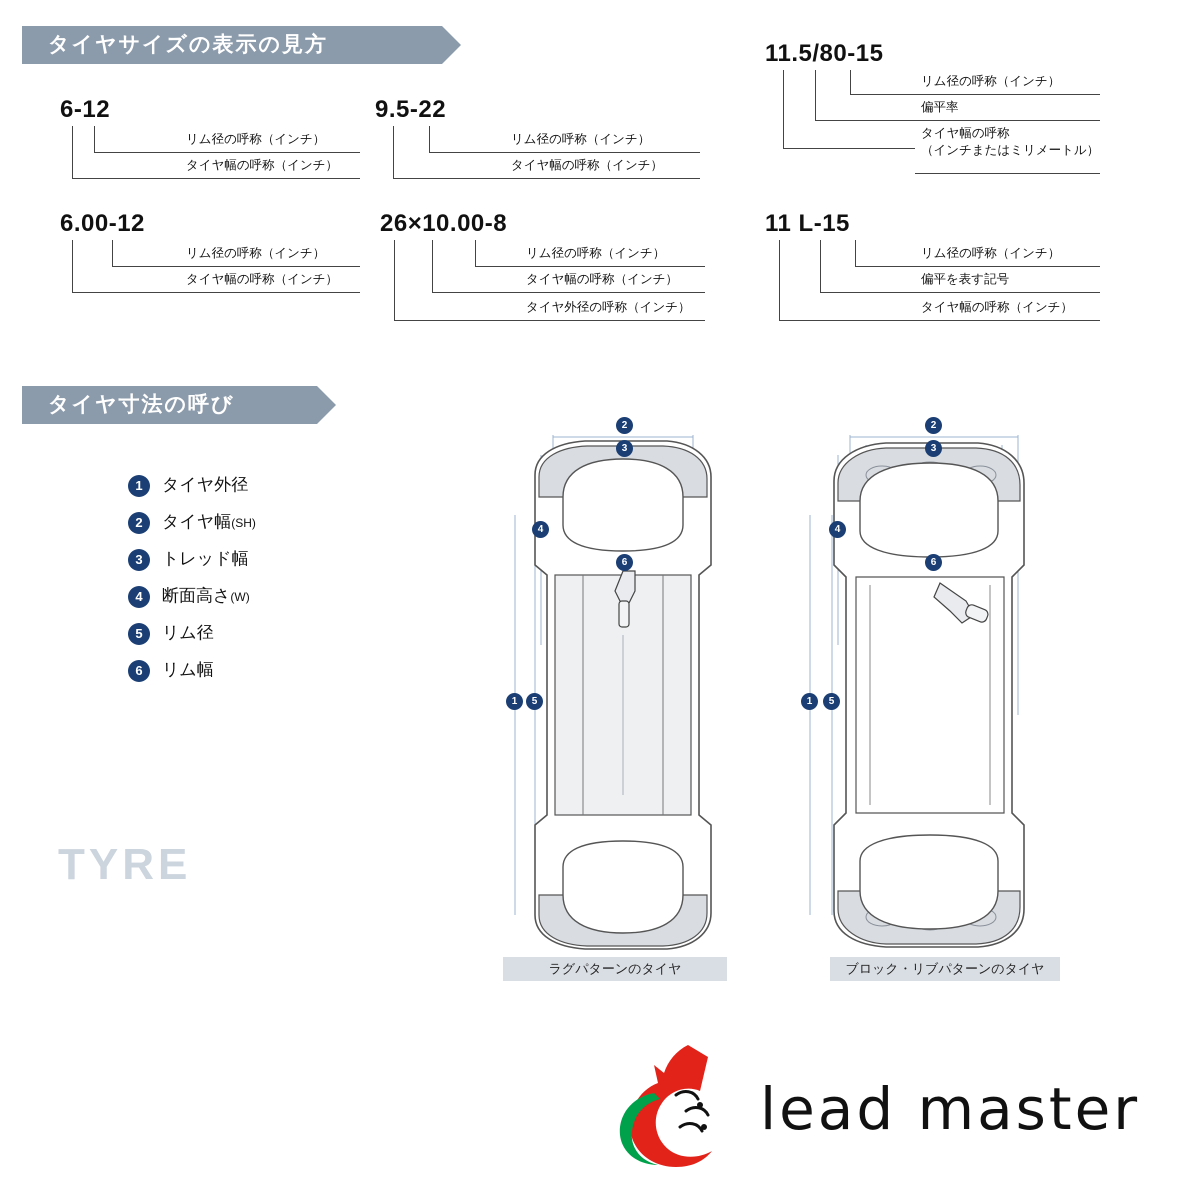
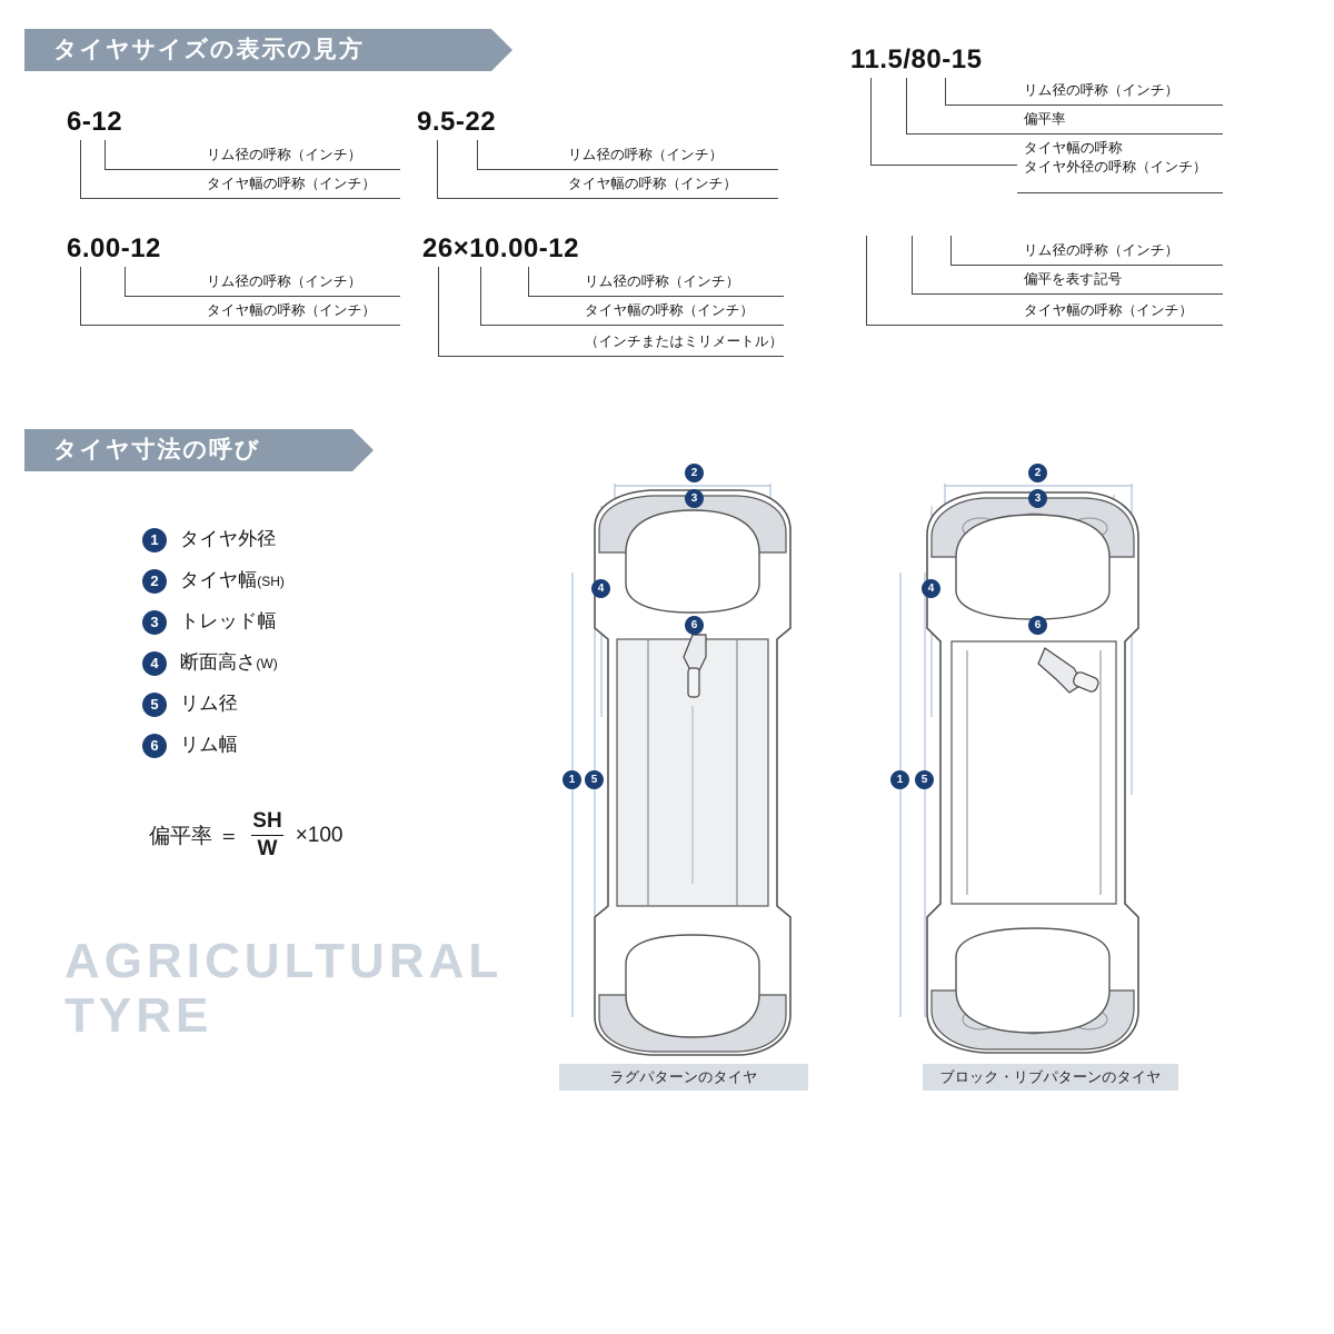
  タイヤサイズの表示の見方
  6-12
  リム径の呼称（インチ）
  タイヤ幅の呼称（インチ）
  9.5-22
  リム径の呼称（インチ）
  タイヤ幅の呼称（インチ）
  11.5/80-15
  リム径の呼称（インチ）
  偏平率
  タイヤ幅の呼称
- （インチまたはミリメートル）
+ タイヤ外径の呼称（インチ）
  6.00-12
  リム径の呼称（インチ）
  タイヤ幅の呼称（インチ）
- 26×10.00-8
+ 26×10.00-12
  リム径の呼称（インチ）
  タイヤ幅の呼称（インチ）
- タイヤ外径の呼称（インチ）
+ （インチまたはミリメートル）
- 11 L-15
  リム径の呼称（インチ）
  偏平を表す記号
  タイヤ幅の呼称（インチ）
  タイヤ寸法の呼び
  1
  タイヤ外径
  2
  タイヤ幅(SH)
  3
  トレッド幅
  4
  断面高さ(W)
  5
  リム径
  6
  リム幅
+ 偏平率 ＝
+ SH
+ W
+ ×100
+ AGRICULTURAL
  TYRE
  2
  3
  4
  6
  1
  5
  ラグパターンのタイヤ
  2
  3
  4
  6
  1
  5
  ブロック・リブパターンのタイヤ
- lead master
